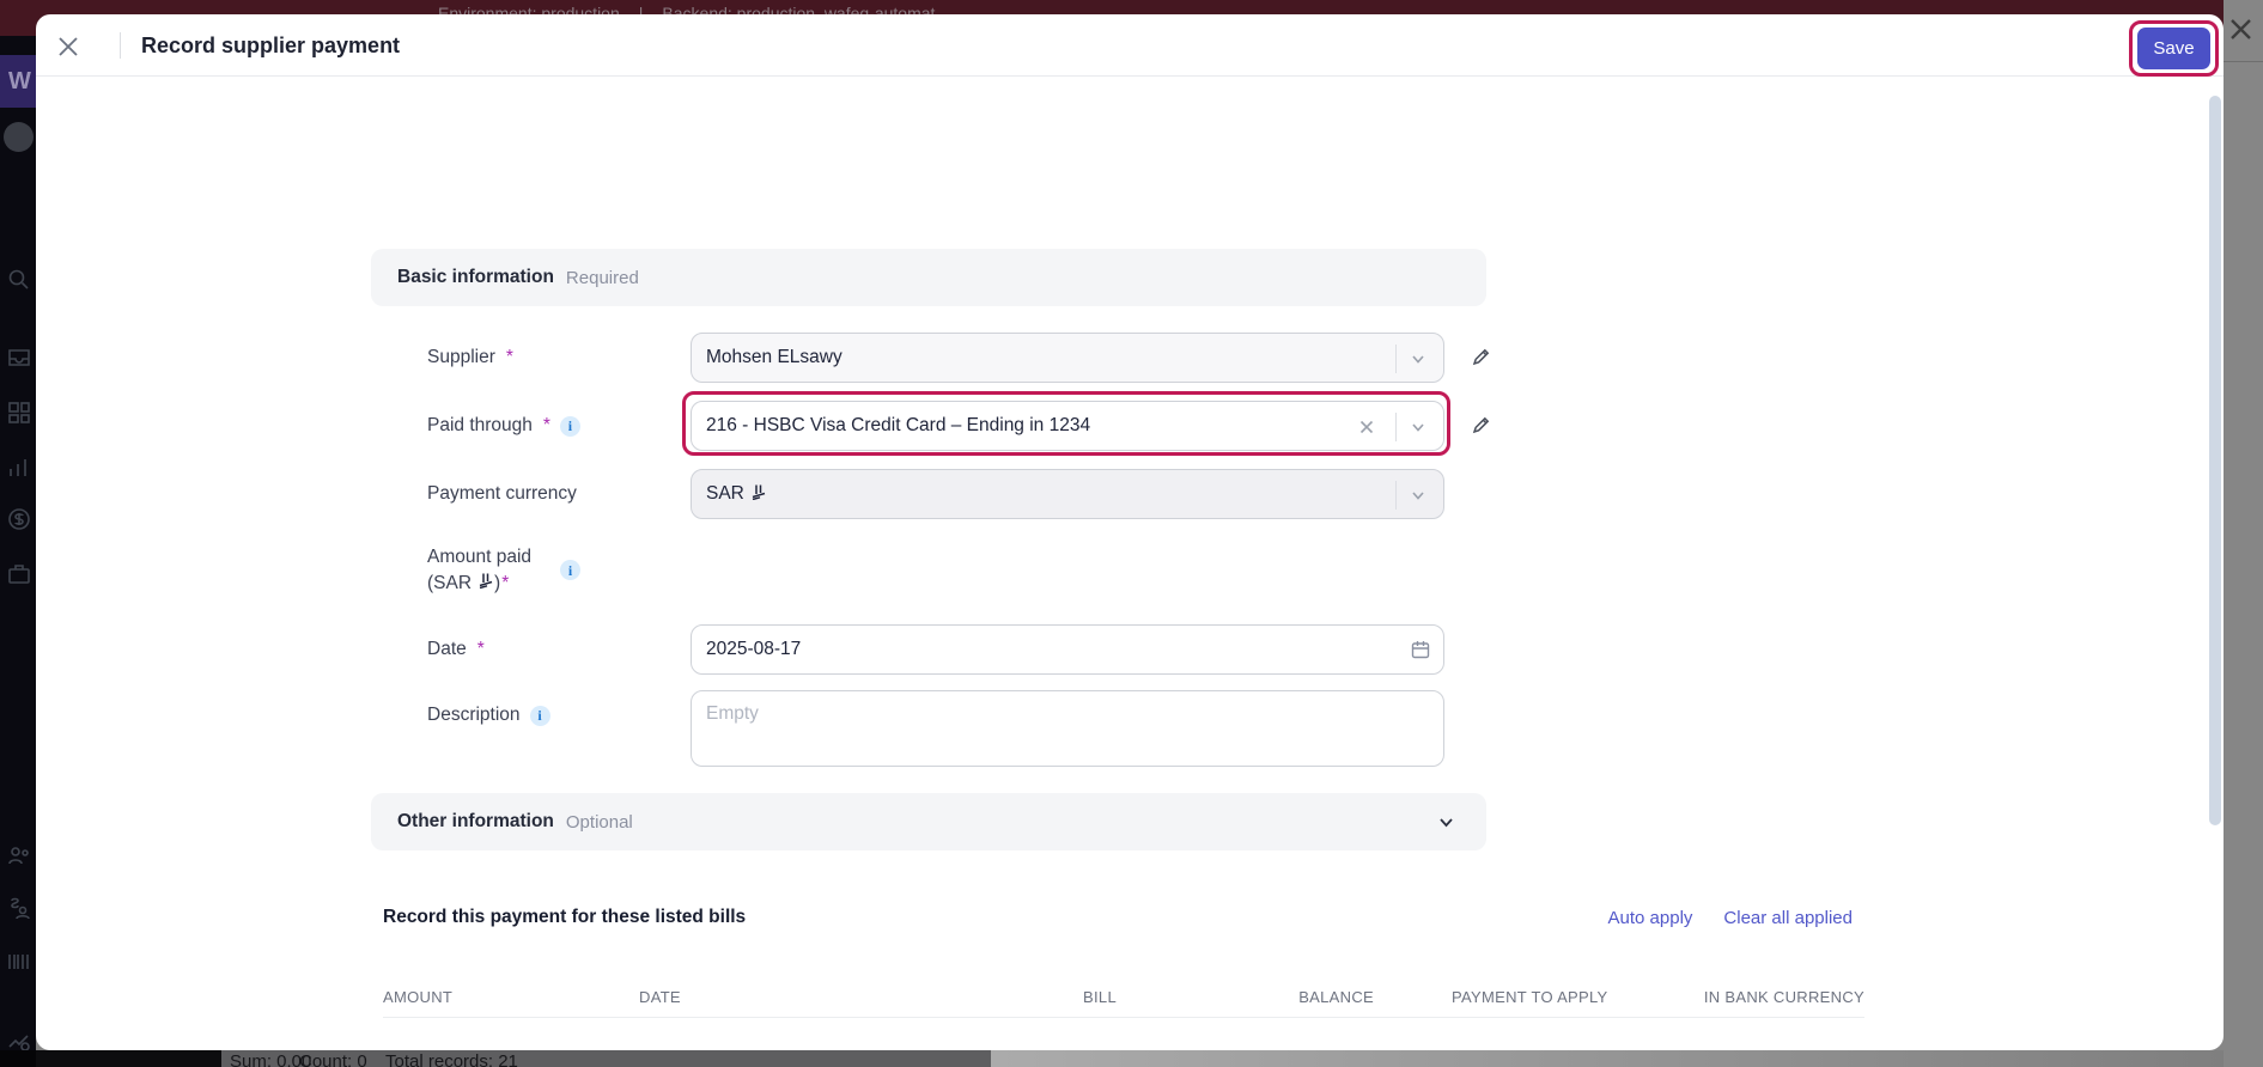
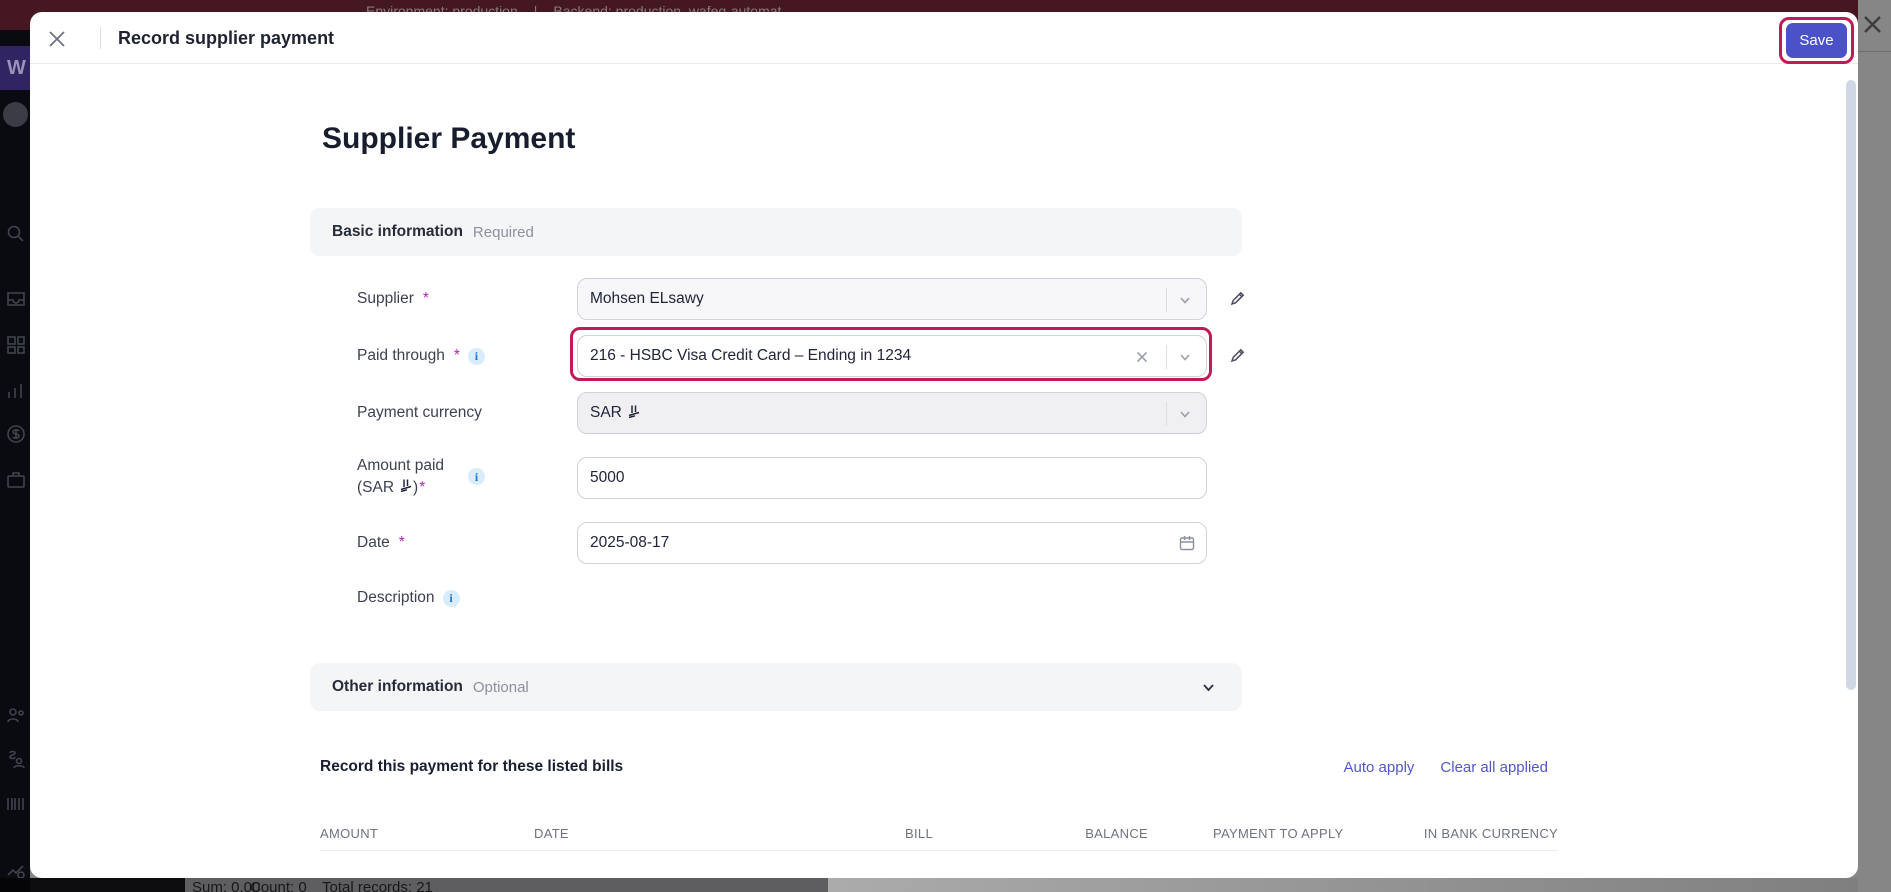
  Environment: production
  |
  Backend: production, wafeq-automat
  W
  Sum: 0.00
  Count: 0
  Total records: 21
  Record supplier payment
  Save
+ Supplier Payment
  Basic information
  Required
  Supplier
  *
  Mohsen ELsawy
  Paid through
  *
  i
  216 - HSBC Visa Credit Card – Ending in 1234
  Payment currency
  SAR
  Amount paid
  (SAR )*
  i
+ 5000
  Date
  *
  2025-08-17
  Description
  i
- Empty
  Other information
  Optional
  Record this payment for these listed bills
  Auto apply
  Clear all applied
  AMOUNT
  DATE
  BILL
  BALANCE
  PAYMENT TO APPLY
  IN BANK CURRENCY
